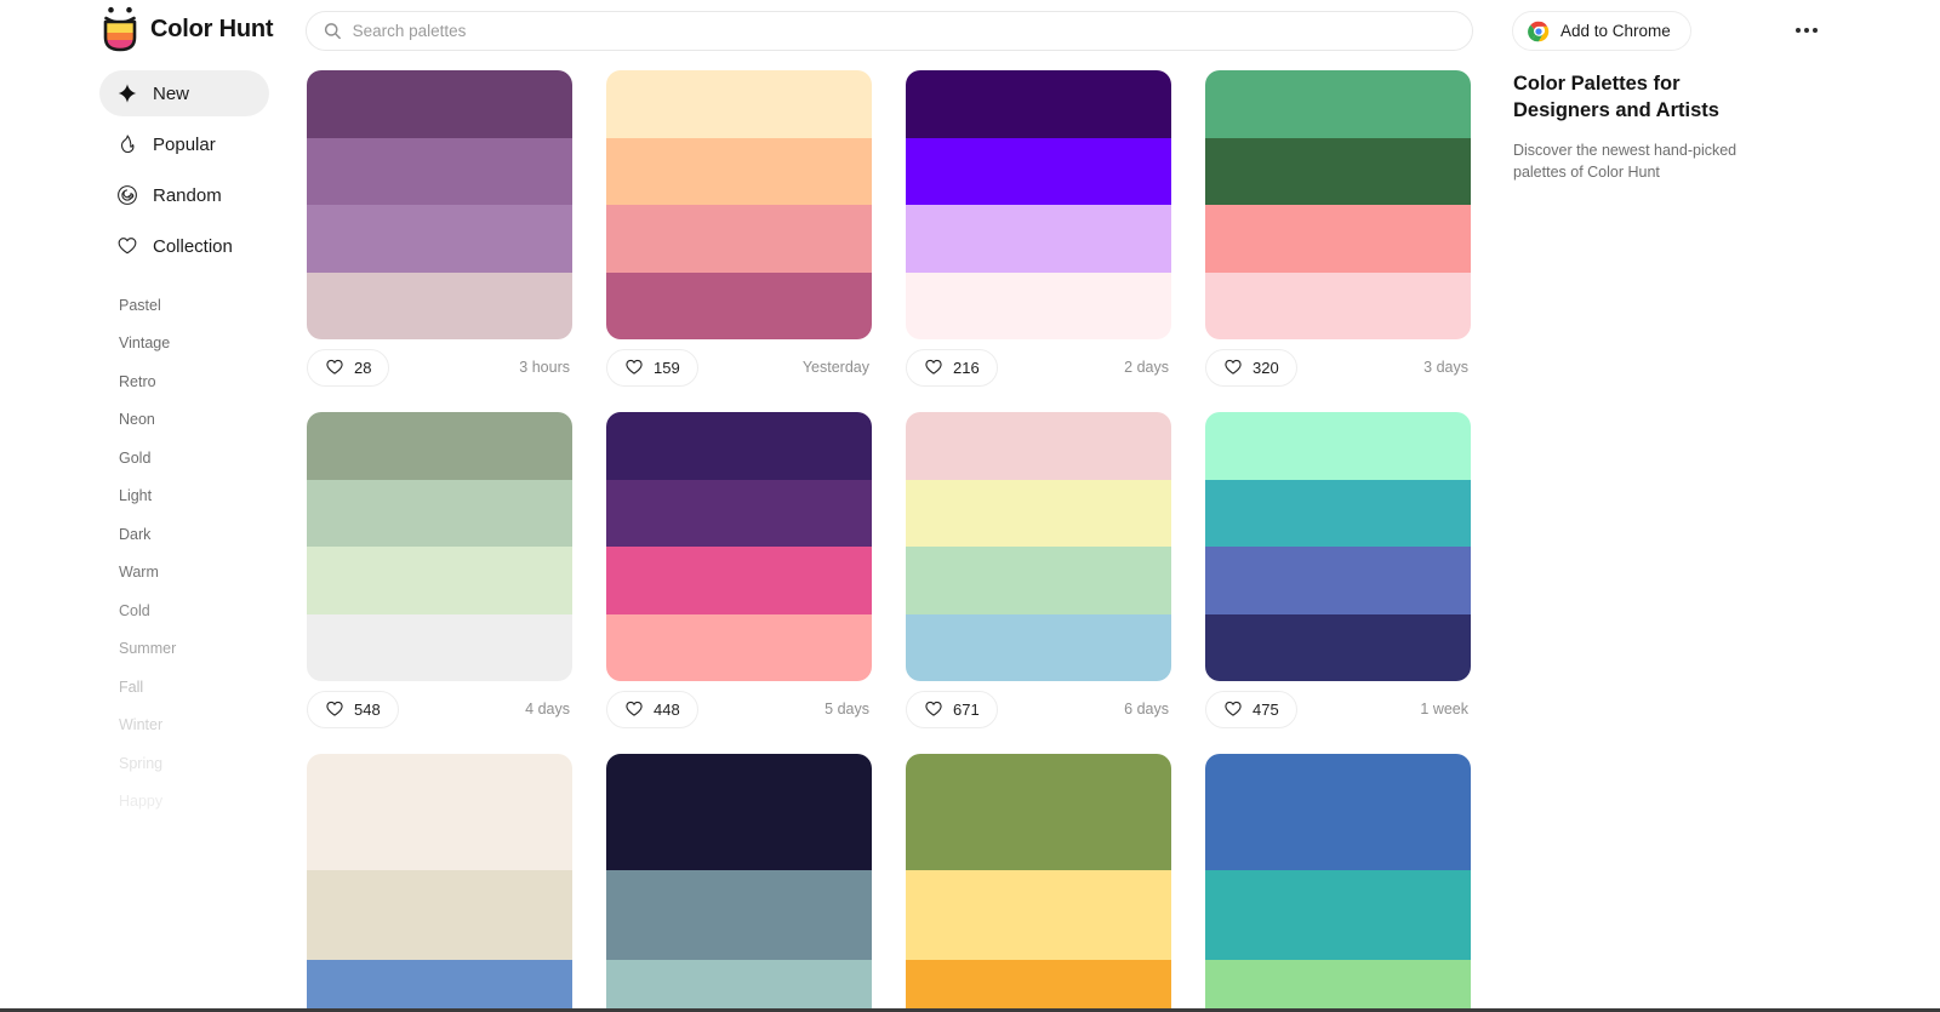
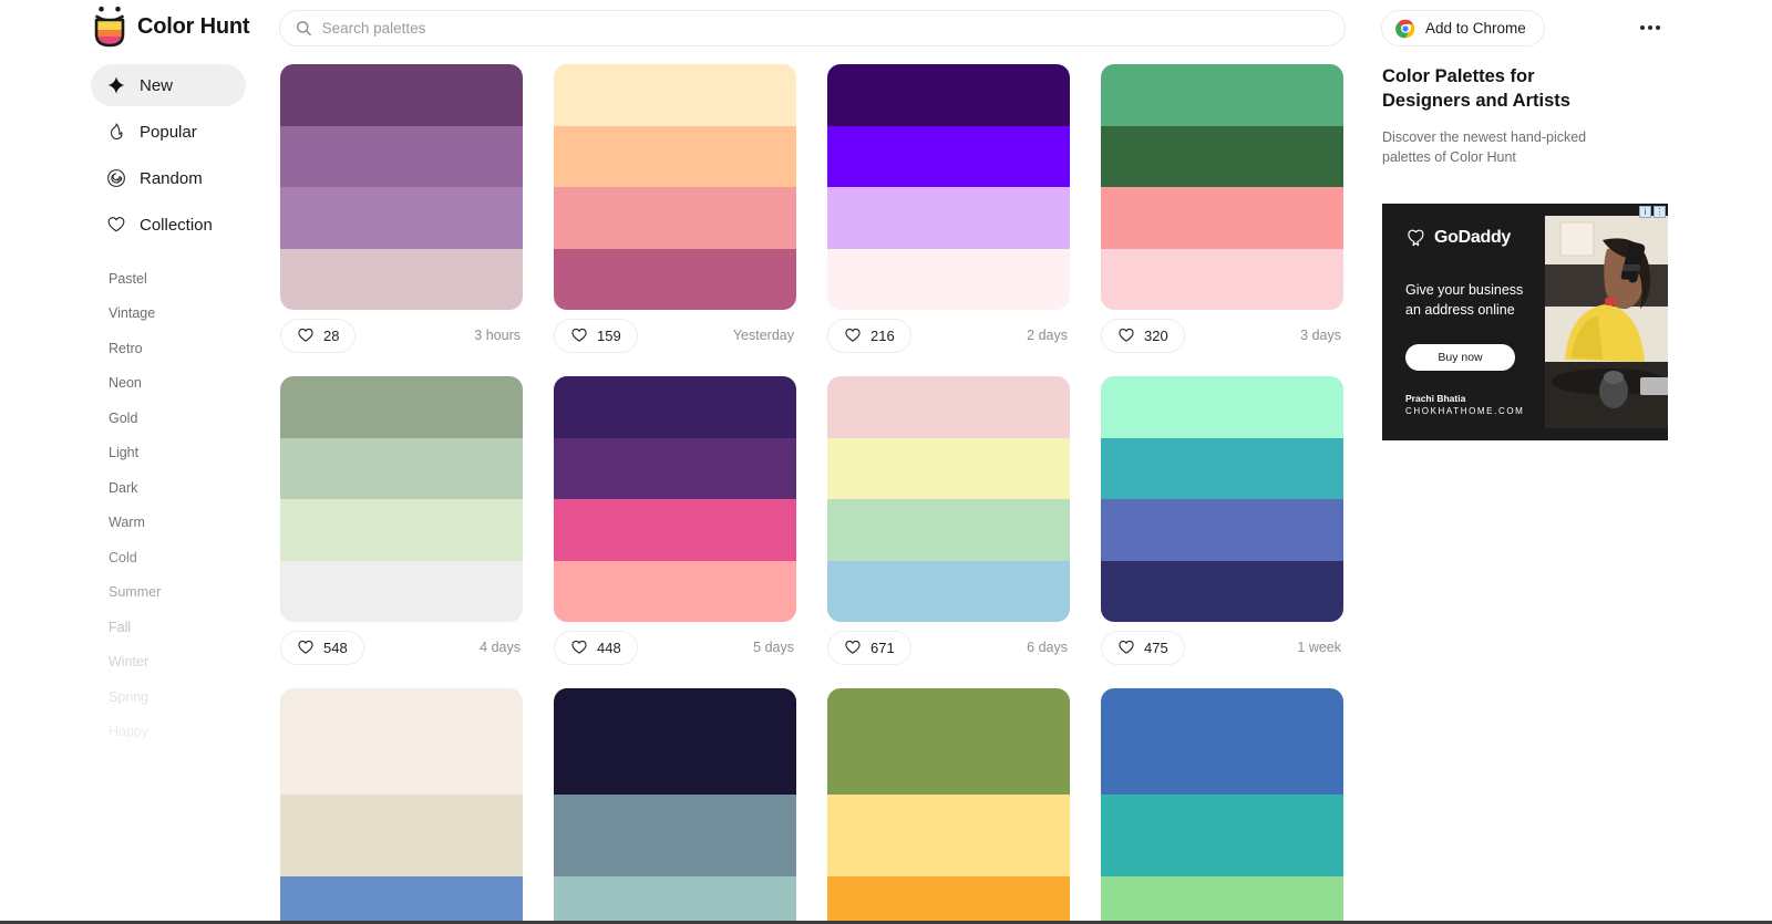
  Color Hunt
  Search palettes
  Add to Chrome
  New
  Popular
  Random
  Collection
  Pastel
  Vintage
  Retro
  Neon
  Gold
  Light
  Dark
  Warm
  Cold
  Summer
  Fall
  Winter
  Spring
  28
  3 hours
  159
  Yesterday
  216
  2 days
  320
  3 days
  548
  4 days
  448
  5 days
  671
  6 days
  475
  1 week
  Color Palettes for Designers and Artists
  Discover the newest hand-picked palettes of Color Hunt
+ i
+ ⋮
+ GoDaddy
+ Give your business an address online
+ Buy now
+ Prachi Bhatia
+ CHOKHATHOME.COM
